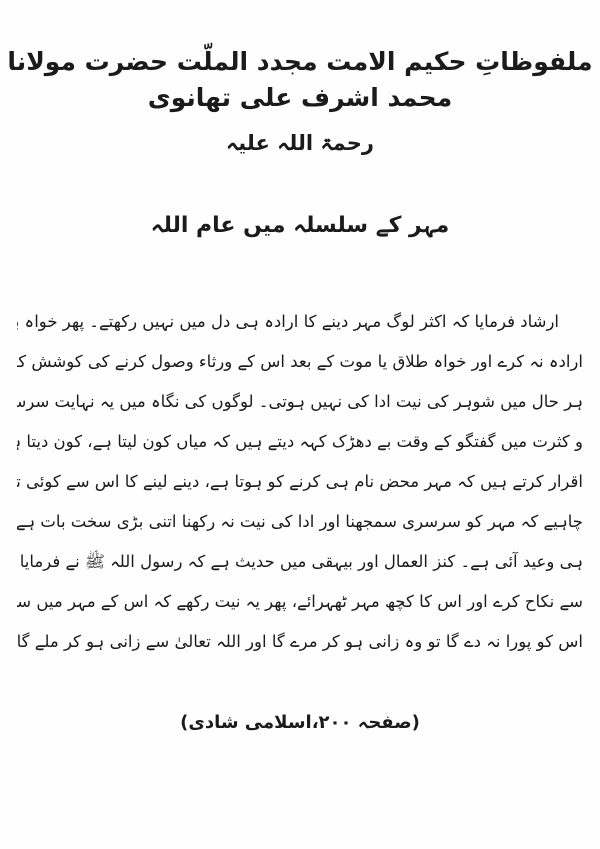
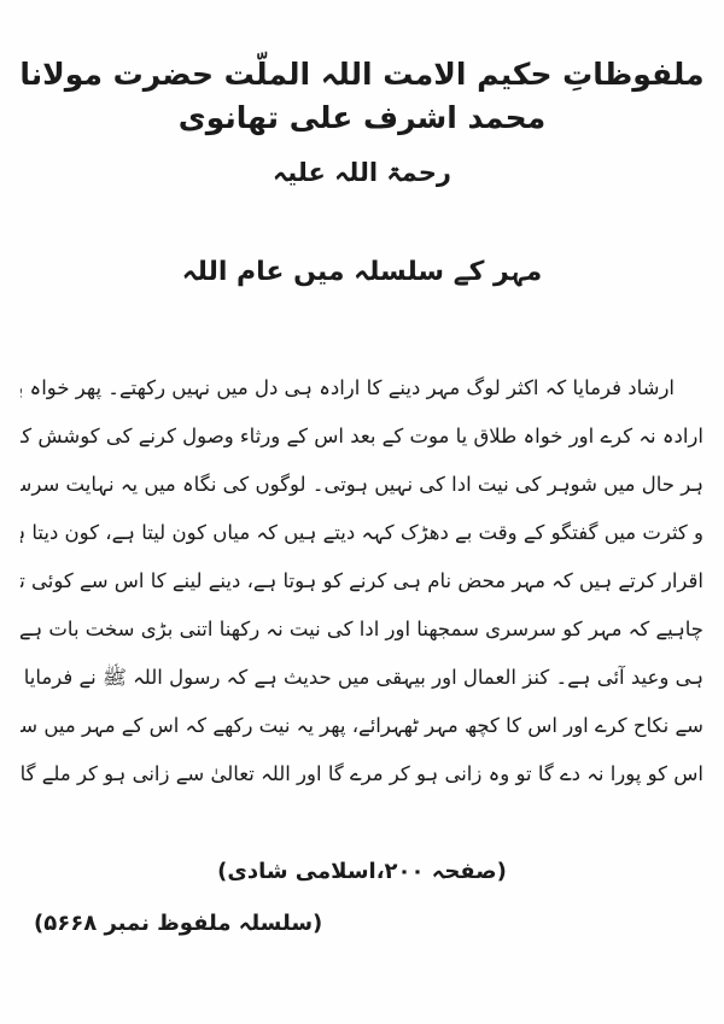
- ملفوظاتِ حکیم الامت مجدد الملّت حضرت مولانا محمد اشرف علی تھانوی
+ ملفوظاتِ حکیم الامت اللہ الملّت حضرت مولانا محمد اشرف علی تھانوی
  رحمۃ اللہ علیہ
  مہر کے سلسلہ میں عام اللہ
  ارشاد فرمایا کہ اکثر لوگ مہر دینے کا ارادہ ہی دل میں نہیں رکھتے۔ پھر خواہ ب
  ارادہ نہ کرے اور خواہ طلاق یا موت کے بعد اس کے ورثاء وصول کرنے کی کوشش ک
  ہر حال میں شوہر کی نیت ادا کی نہیں ہوتی۔ لوگوں کی نگاہ میں یہ نہایت سرس
  و کثرت میں گفتگو کے وقت بے دھڑک کہہ دیتے ہیں کہ میاں کون لیتا ہے، کون دیتا ہ
  اقرار کرتے ہیں کہ مہر محض نام ہی کرنے کو ہوتا ہے، دینے لینے کا اس سے کوئی ت
  چاہیے کہ مہر کو سرسری سمجھنا اور ادا کی نیت نہ رکھنا اتنی بڑی سخت بات ہے
  ہی وعید آئی ہے۔ کنز العمال اور بیہقی میں حدیث ہے کہ رسول اللہ ﷺ نے فرمایا
  سے نکاح کرے اور اس کا کچھ مہر ٹھہرائے، پھر یہ نیت رکھے کہ اس کے مہر میں س
  اس کو پورا نہ دے گا تو وہ زانی ہو کر مرے گا اور اللہ تعالیٰ سے زانی ہو کر ملے گا
  (صفحہ ۲۰۰،اسلامی شادی)
+ (سلسلہ ملفوظ نمبر ۵۶۶۸)
